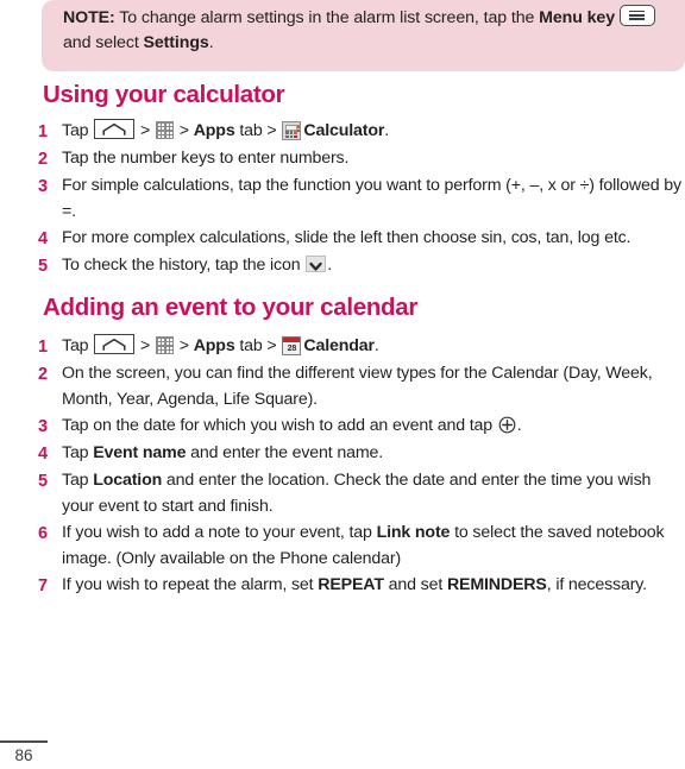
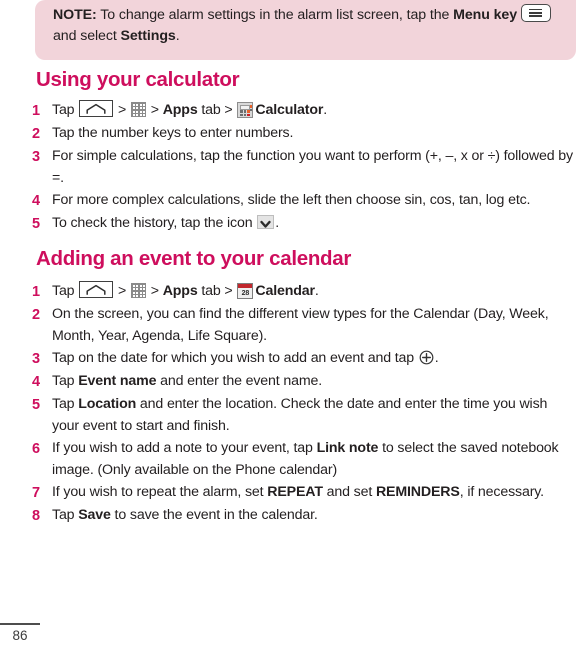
  NOTE: To change alarm settings in the alarm list screen, tap the Menu key and select Settings.
  Using your calculator
  1
  Tap > > Apps tab > Calculator.
  2
  Tap the number keys to enter numbers.
  3
  For simple calculations, tap the function you want to perform (+, –, x or ÷) followed by =.
  4
  For more complex calculations, slide the left then choose sin, cos, tan, log etc.
  5
  To check the history, tap the icon .
  Adding an event to your calendar
  1
  Tap > > Apps tab >
  Calendar.
  2
  On the screen, you can find the different view types for the Calendar (Day, Week, Month, Year, Agenda, Life Square).
  3
  Tap on the date for which you wish to add an event and tap .
  4
  Tap Event name and enter the event name.
  5
  Tap Location and enter the location. Check the date and enter the time you wish your event to start and finish.
  6
  If you wish to add a note to your event, tap Link note to select the saved notebook image. (Only available on the Phone calendar)
  7
  If you wish to repeat the alarm, set REPEAT and set REMINDERS, if necessary.
+ 8
+ Tap Save to save the event in the calendar.
  86
